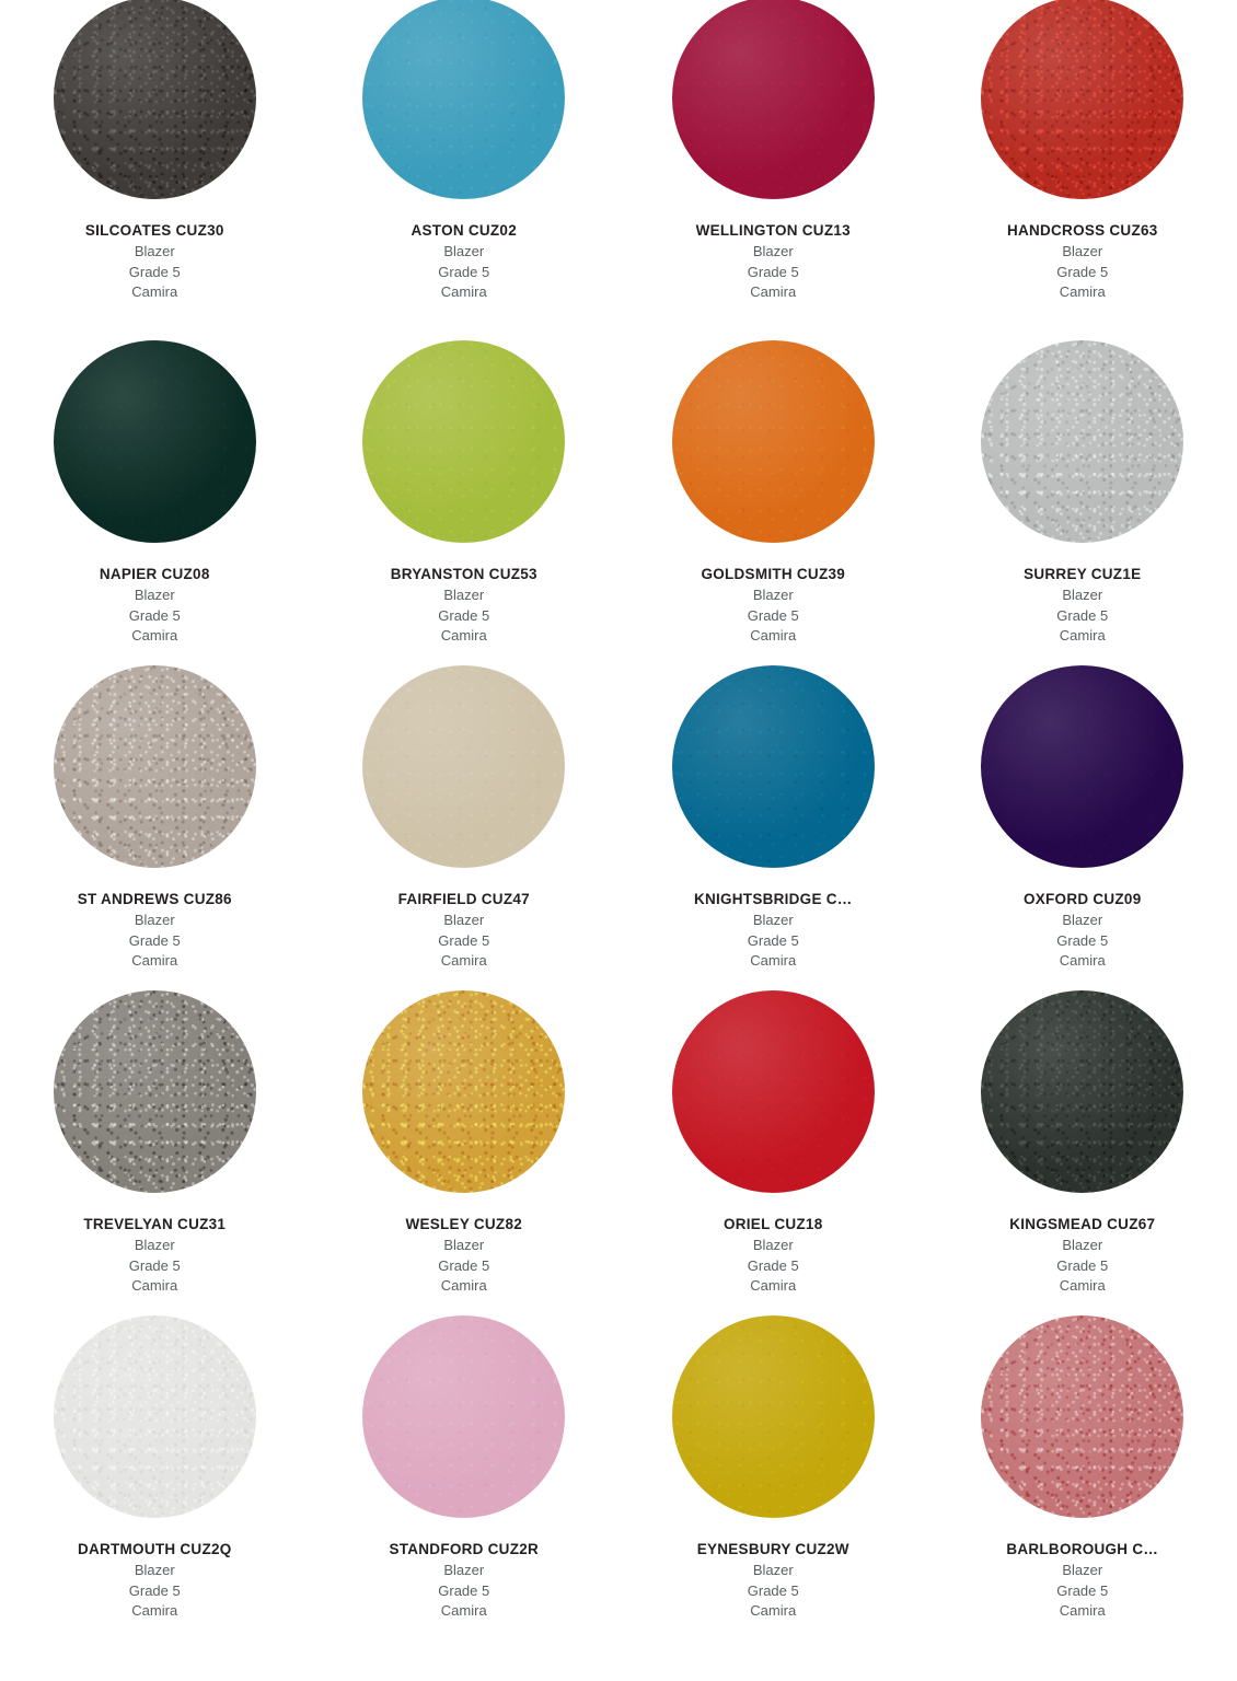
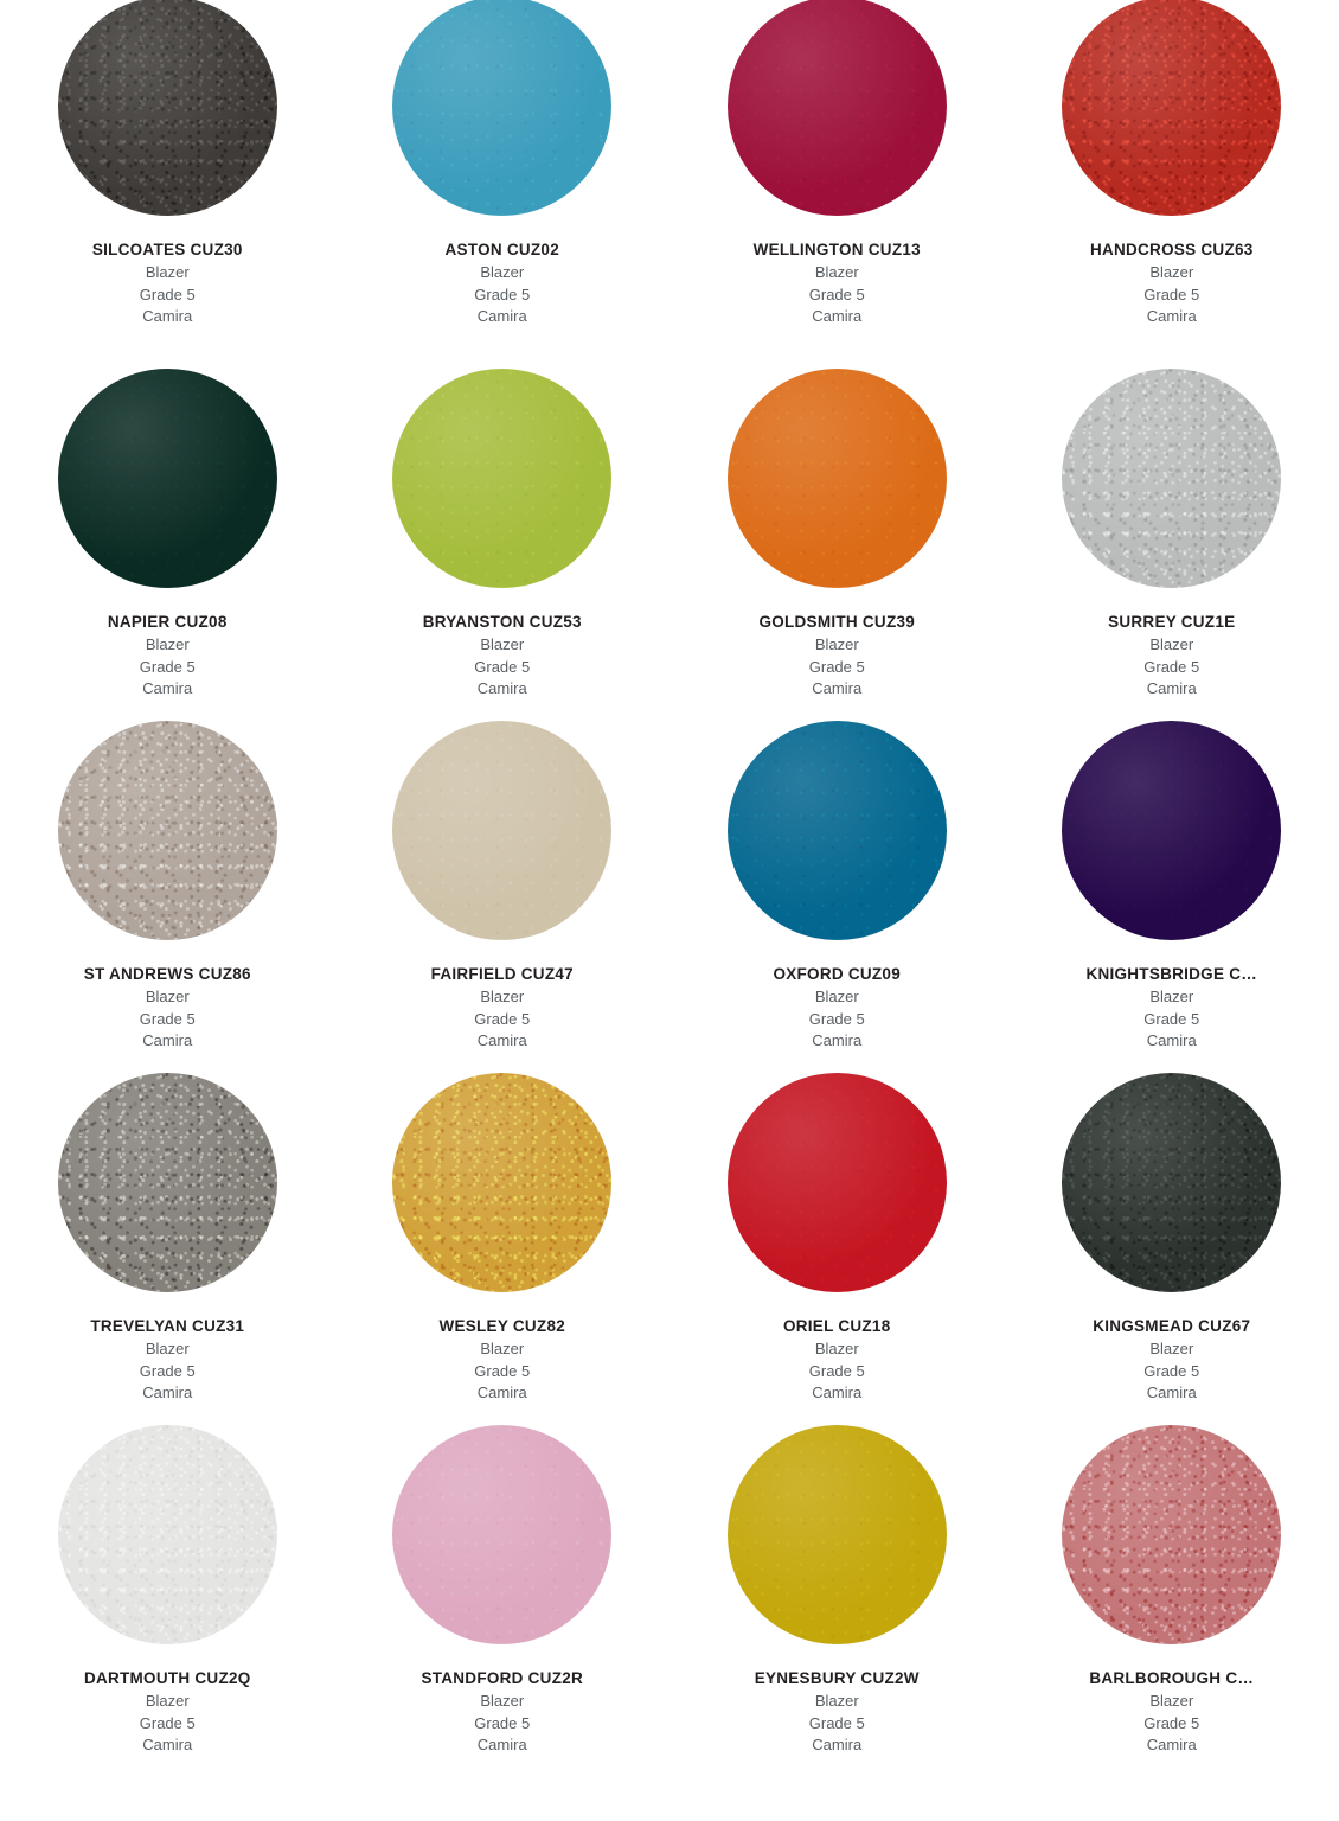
  SILCOATES CUZ30
  Blazer
  Grade 5
  Camira
  ASTON CUZ02
  Blazer
  Grade 5
  Camira
  WELLINGTON CUZ13
  Blazer
  Grade 5
  Camira
  HANDCROSS CUZ63
  Blazer
  Grade 5
  Camira
  NAPIER CUZ08
  Blazer
  Grade 5
  Camira
  BRYANSTON CUZ53
  Blazer
  Grade 5
  Camira
  GOLDSMITH CUZ39
  Blazer
  Grade 5
  Camira
  SURREY CUZ1E
  Blazer
  Grade 5
  Camira
  ST ANDREWS CUZ86
  Blazer
  Grade 5
  Camira
  FAIRFIELD CUZ47
  Blazer
  Grade 5
  Camira
- KNIGHTSBRIDGE C…
+ OXFORD CUZ09
  Blazer
  Grade 5
  Camira
- OXFORD CUZ09
+ KNIGHTSBRIDGE C…
  Blazer
  Grade 5
  Camira
  TREVELYAN CUZ31
  Blazer
  Grade 5
  Camira
  WESLEY CUZ82
  Blazer
  Grade 5
  Camira
  ORIEL CUZ18
  Blazer
  Grade 5
  Camira
  KINGSMEAD CUZ67
  Blazer
  Grade 5
  Camira
  DARTMOUTH CUZ2Q
  Blazer
  Grade 5
  Camira
  STANDFORD CUZ2R
  Blazer
  Grade 5
  Camira
  EYNESBURY CUZ2W
  Blazer
  Grade 5
  Camira
  BARLBOROUGH C…
  Blazer
  Grade 5
  Camira
